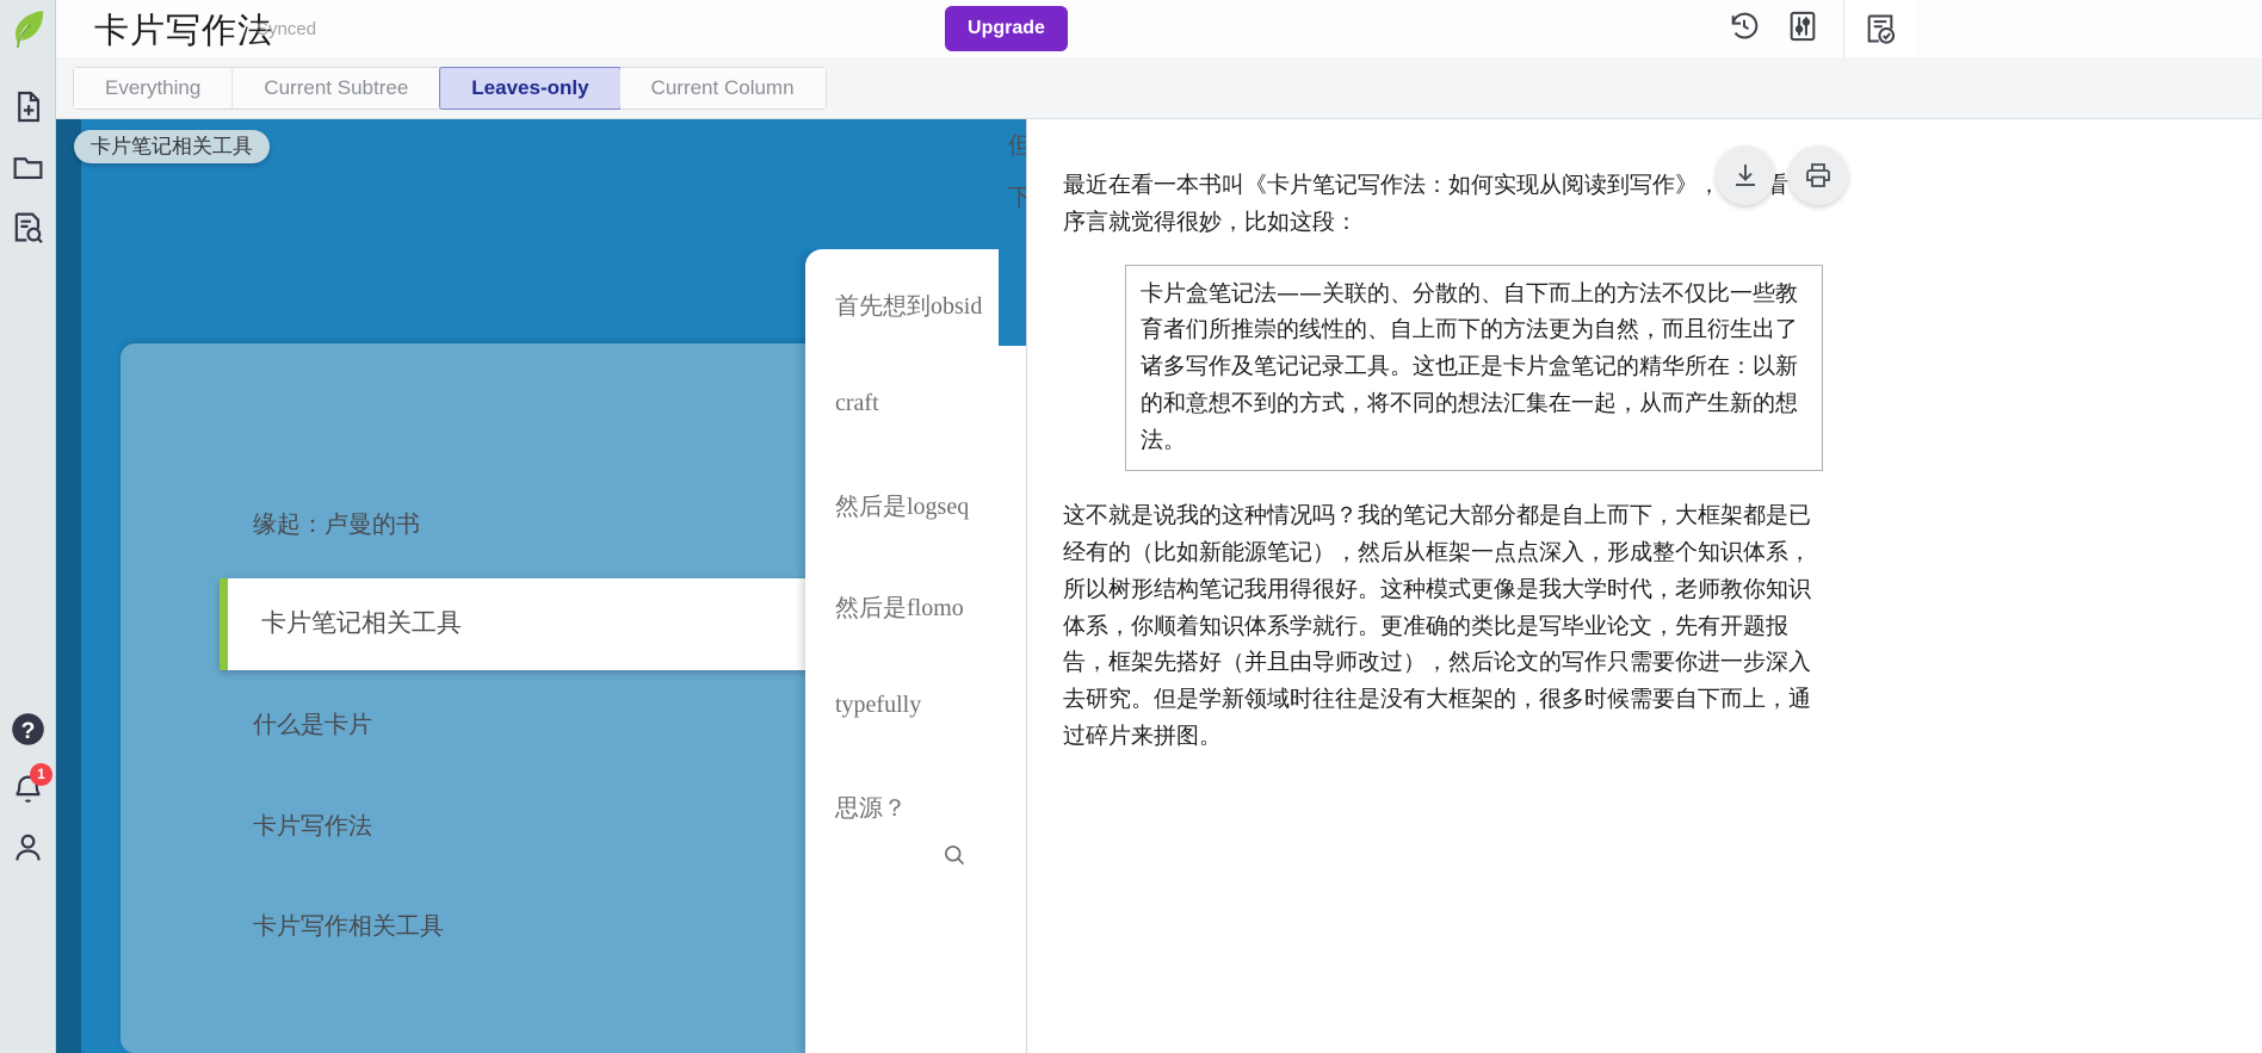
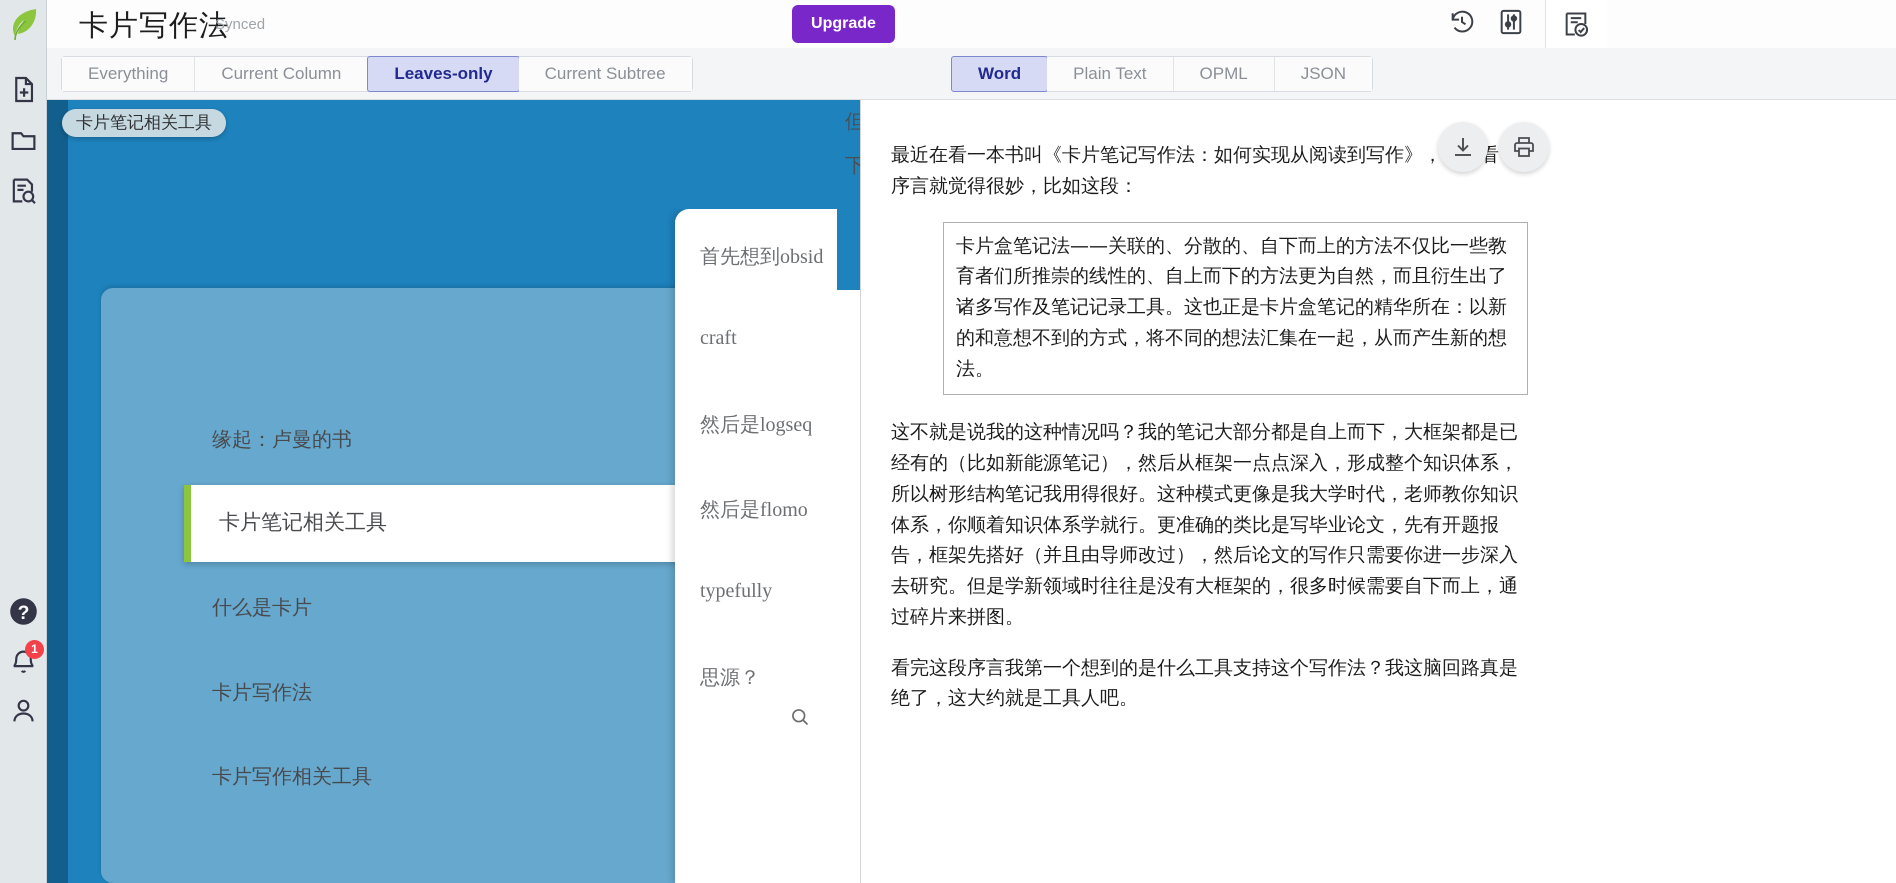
  ?
  1
  卡片写作法
  Synced
  Upgrade
  Everything
- Current Subtree
+ Current Column
  Leaves-only
- Current Column
+ Current Subtree
+ Word
+ Plain Text
+ OPML
+ JSON
  缘起：卢曼的书
  卡片笔记相关工具
  什么是卡片
  卡片写作法
  卡片写作相关工具
  首先想到obsid
  craft
  然后是logseq
  然后是flomo
  typefully
  思源？
  卡片笔记相关工具
  最近在看一本书叫《卡片笔记写作法：如何实现从阅读到写作》，看序言就觉得很妙，比如这段：
  卡片盒笔记法——关联的、分散的、自下而上的方法不仅比一些教育者们所推崇的线性的、自上而下的方法更为自然，而且衍生出了诸多写作及笔记记录工具。这也正是卡片盒笔记的精华所在：以新的和意想不到的方式，将不同的想法汇集在一起，从而产生新的想法。
  这不就是说我的这种情况吗？我的笔记大部分都是自上而下，大框架都是已经有的（比如新能源笔记），然后从框架一点点深入，形成整个知识体系，所以树形结构笔记我用得很好。这种模式更像是我大学时代，老师教你知识体系，你顺着知识体系学就行。更准确的类比是写毕业论文，先有开题报告，框架先搭好（并且由导师改过），然后论文的写作只需要你进一步深入去研究。但是学新领域时往往是没有大框架的，很多时候需要自下而上，通过碎片来拼图。
+ 看完这段序言我第一个想到的是什么工具支持这个写作法？我这脑回路真是绝了，这大约就是工具人吧。
